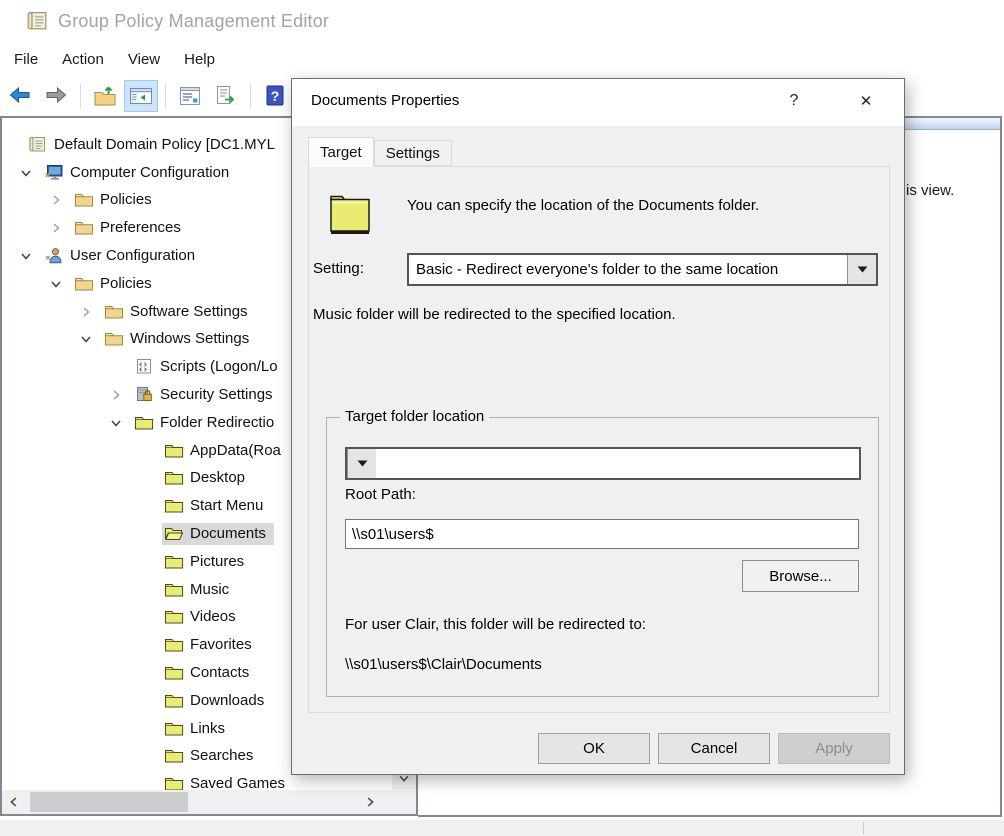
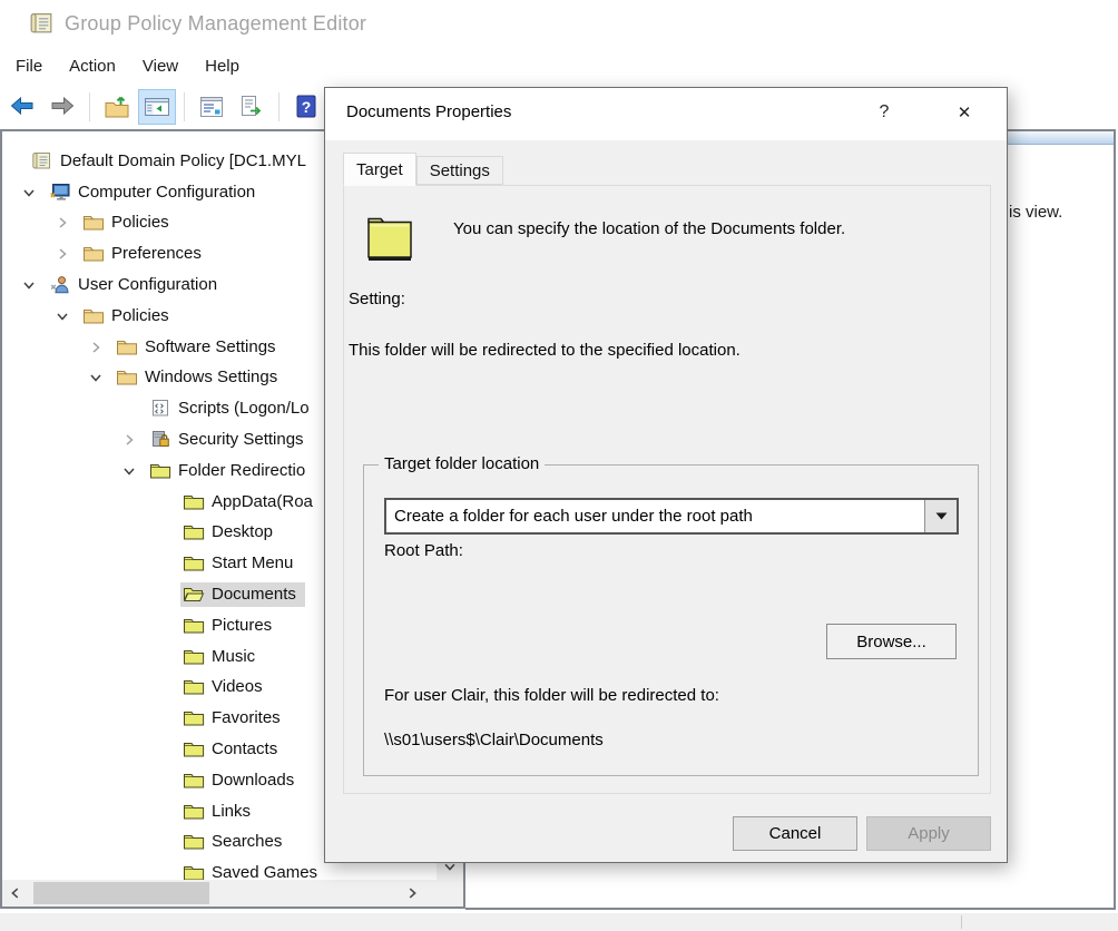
  Group Policy Management Editor
  File
  Action
  View
  Help
  ?
  Default Domain Policy [DC1.MYL
  Computer Configuration
  Policies
  Preferences
  User Configuration
  Policies
  Software Settings
  Windows Settings
  Scripts (Logon/Lo
  Security Settings
  Folder Redirectio
  AppData(Roa
  Desktop
  Start Menu
  Documents
  Pictures
  Music
  Videos
  Favorites
  Contacts
  Downloads
  Links
  Searches
  Saved Games
  is view.
  Documents Properties
  ?
  ✕
  Target
  Settings
  You can specify the location of the Documents folder.
  Setting:
- Basic - Redirect everyone's folder to the same location
- Music folder will be redirected to the specified location.
+ This folder will be redirected to the specified location.
  Target folder location
+ Create a folder for each user under the root path
  Root Path:
- \\s01\users$
  Browse...
  For user Clair, this folder will be redirected to:
  \\s01\users$\Clair\Documents
- OK
  Cancel
  Apply
